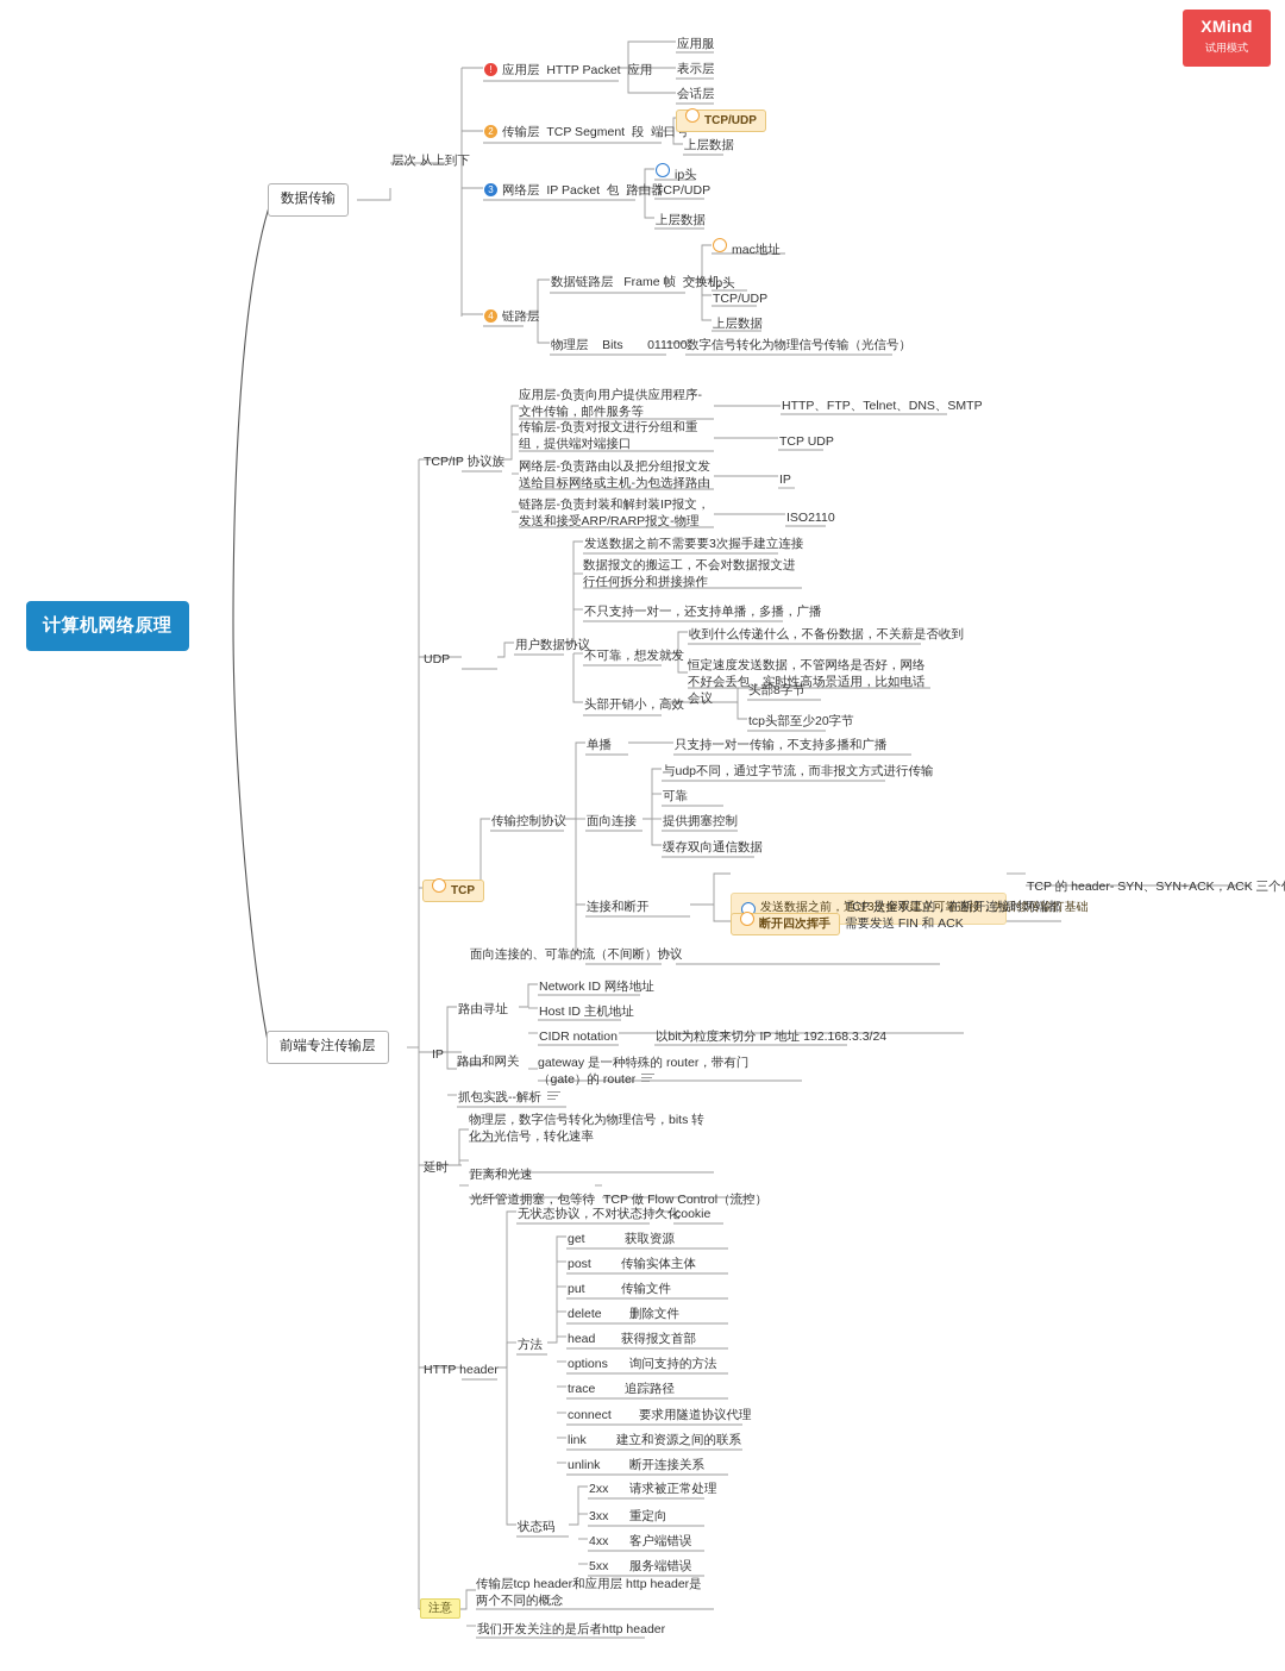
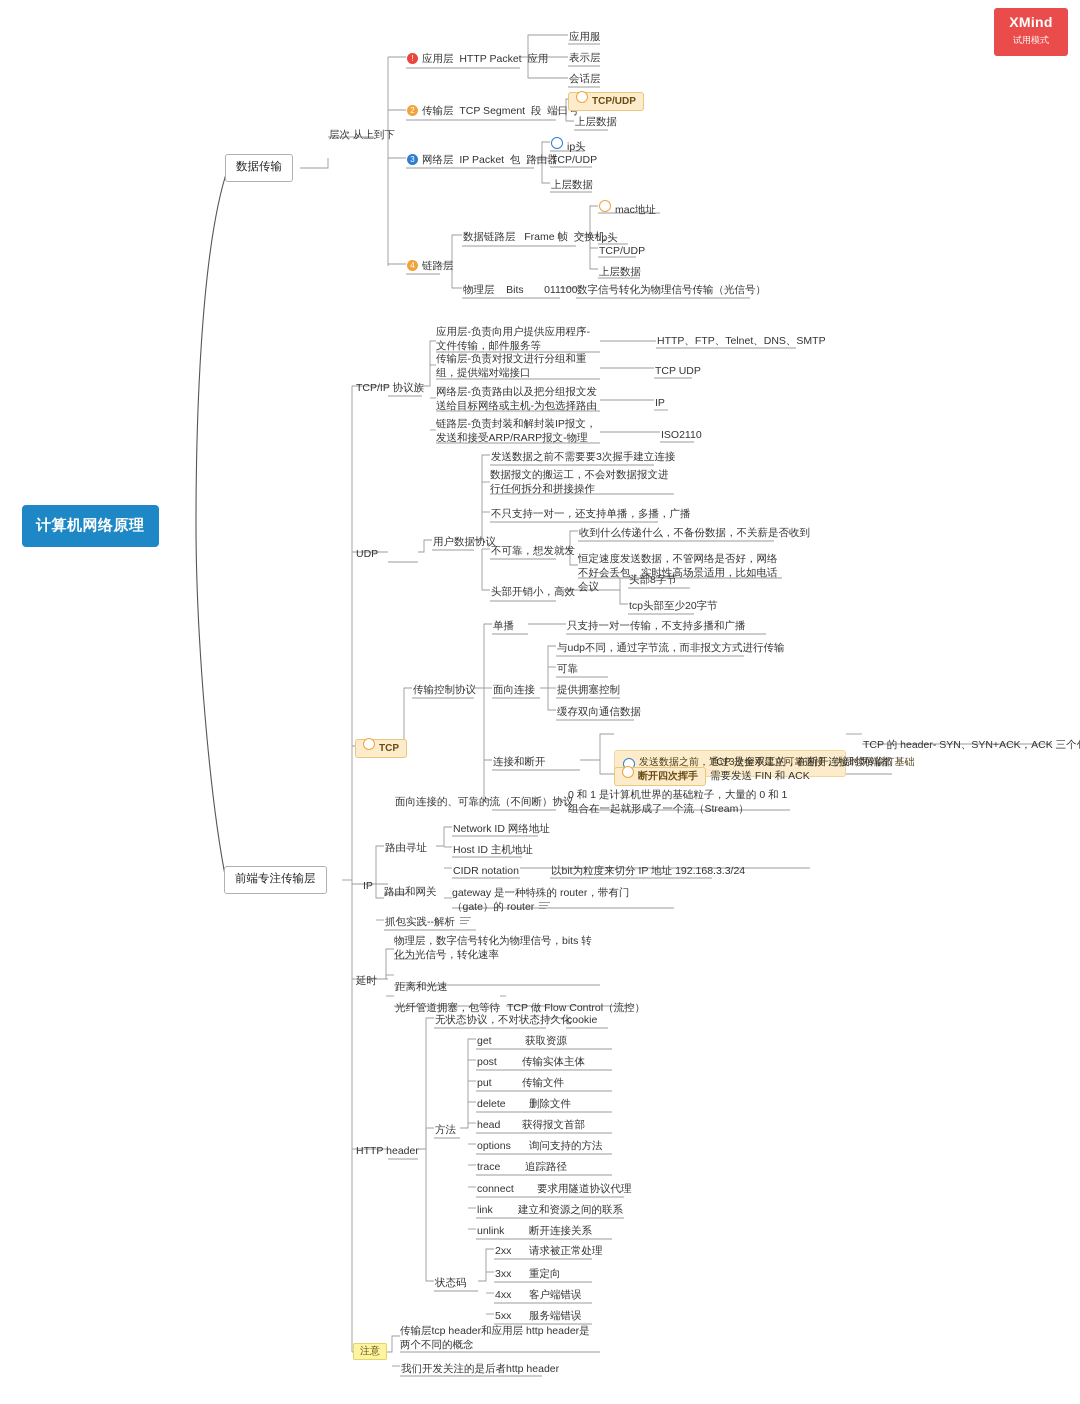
  XMind
  试用模式
  计算机网络原理
  数据传输
  层次 从上到下
  ! 应用层 HTTP Packet 应用
  应用服
  表示层
  会话层
  2 传输层 TCP Segment 段 端口号
  TCP/UDP
  上层数据
  3 网络层 IP Packet 包 路由器
  ip头
  TCP/UDP
  上层数据
  4 链路层
  数据链路层 Frame 帧 交换机
  mac地址
  ip头
  TCP/UDP
  上层数据
  物理层 Bits 011100
  数字信号转化为物理信号传输（光信号）
  前端专注传输层
  TCP/IP 协议族
  应用层-负责向用户提供应用程序-文件传输，邮件服务等
  HTTP、FTP、Telnet、DNS、SMTP
  传输层-负责对报文进行分组和重组，提供端对端接口
  TCP UDP
  网络层-负责路由以及把分组报文发送给目标网络或主机-为包选择路由
  IP
  链路层-负责封装和解封装IP报文，发送和接受ARP/RARP报文-物理
  ISO2110
  UDP
  用户数据协议
  发送数据之前不需要要3次握手建立连接
  数据报文的搬运工，不会对数据报文进行任何拆分和拼接操作
  不只支持一对一，还支持单播，多播，广播
  不可靠，想发就发
  收到什么传递什么，不备份数据，不关薪是否收到
  恒定速度发送数据，不管网络是否好，网络不好会丢包，实时性高场景适用，比如电话会议
  头部开销小，高效
  头部8字节
  tcp头部至少20字节
  TCP
  传输控制协议
  单播
  只支持一对一传输，不支持多播和广播
  面向连接
  与udp不同，通过字节流，而非报文方式进行传输
  可靠
  提供拥塞控制
  缓存双向通信数据
  连接和断开
  发送数据之前，通过3次握手建立可靠连接，为后续传输打基础
  TCP 的 header- SYN、SYN+ACK，ACK 三个
  断开四次挥手
  TCP 是全双工的，在断开连接时两端都需要发送 FIN 和 ACK
  面向连接的、可靠的流（不间断）协议
+ 0 和 1 是计算机世界的基础粒子，大量的 0 和 1 组合在一起就形成了一个流（Stream）
  IP
  路由寻址
  Network ID 网络地址
  Host ID 主机地址
  CIDR notation
  以bit为粒度来切分 IP 地址 192.168.3.3/24
  路由和网关
  gateway 是一种特殊的 router，带有门（gate）的 router
  抓包实践--解析
  延时
  物理层，数字信号转化为物理信号，bits 转化为光信号，转化速率
  距离和光速
  光纤管道拥塞，包等待
  TCP 做 Flow Control（流控）
  HTTP header
  无状态协议，不对状态持久化
  cookie
  方法
  get
  获取资源
  post
  传输实体主体
  put
  传输文件
  delete
  删除文件
  head
  获得报文首部
  options
  询问支持的方法
  trace
  追踪路径
  connect
  要求用隧道协议代理
  link
  建立和资源之间的联系
  unlink
  断开连接关系
  状态码
  2xx
  请求被正常处理
  3xx
  重定向
  4xx
  客户端错误
  5xx
  服务端错误
  注意
  传输层tcp header和应用层 http header是两个不同的概念
  我们开发关注的是后者http header
